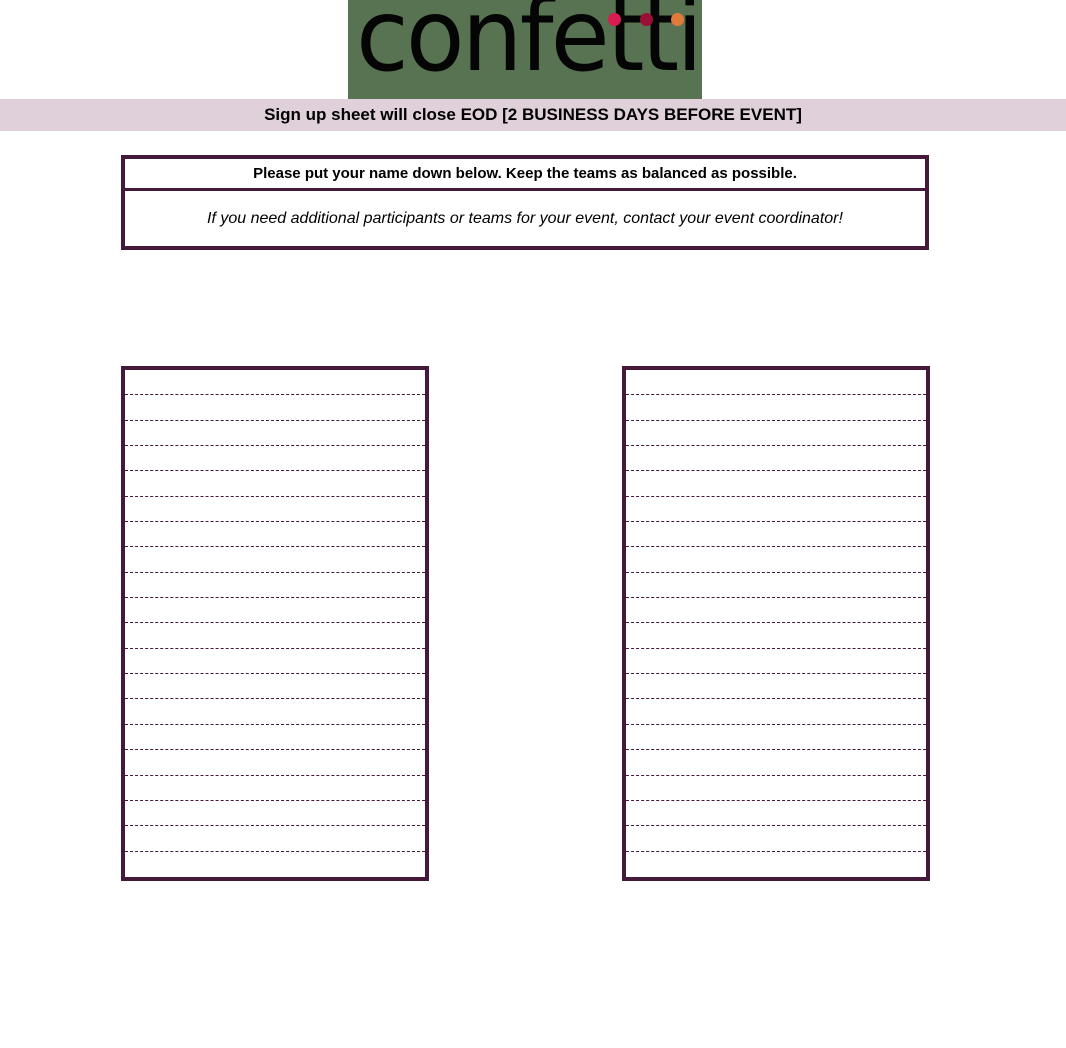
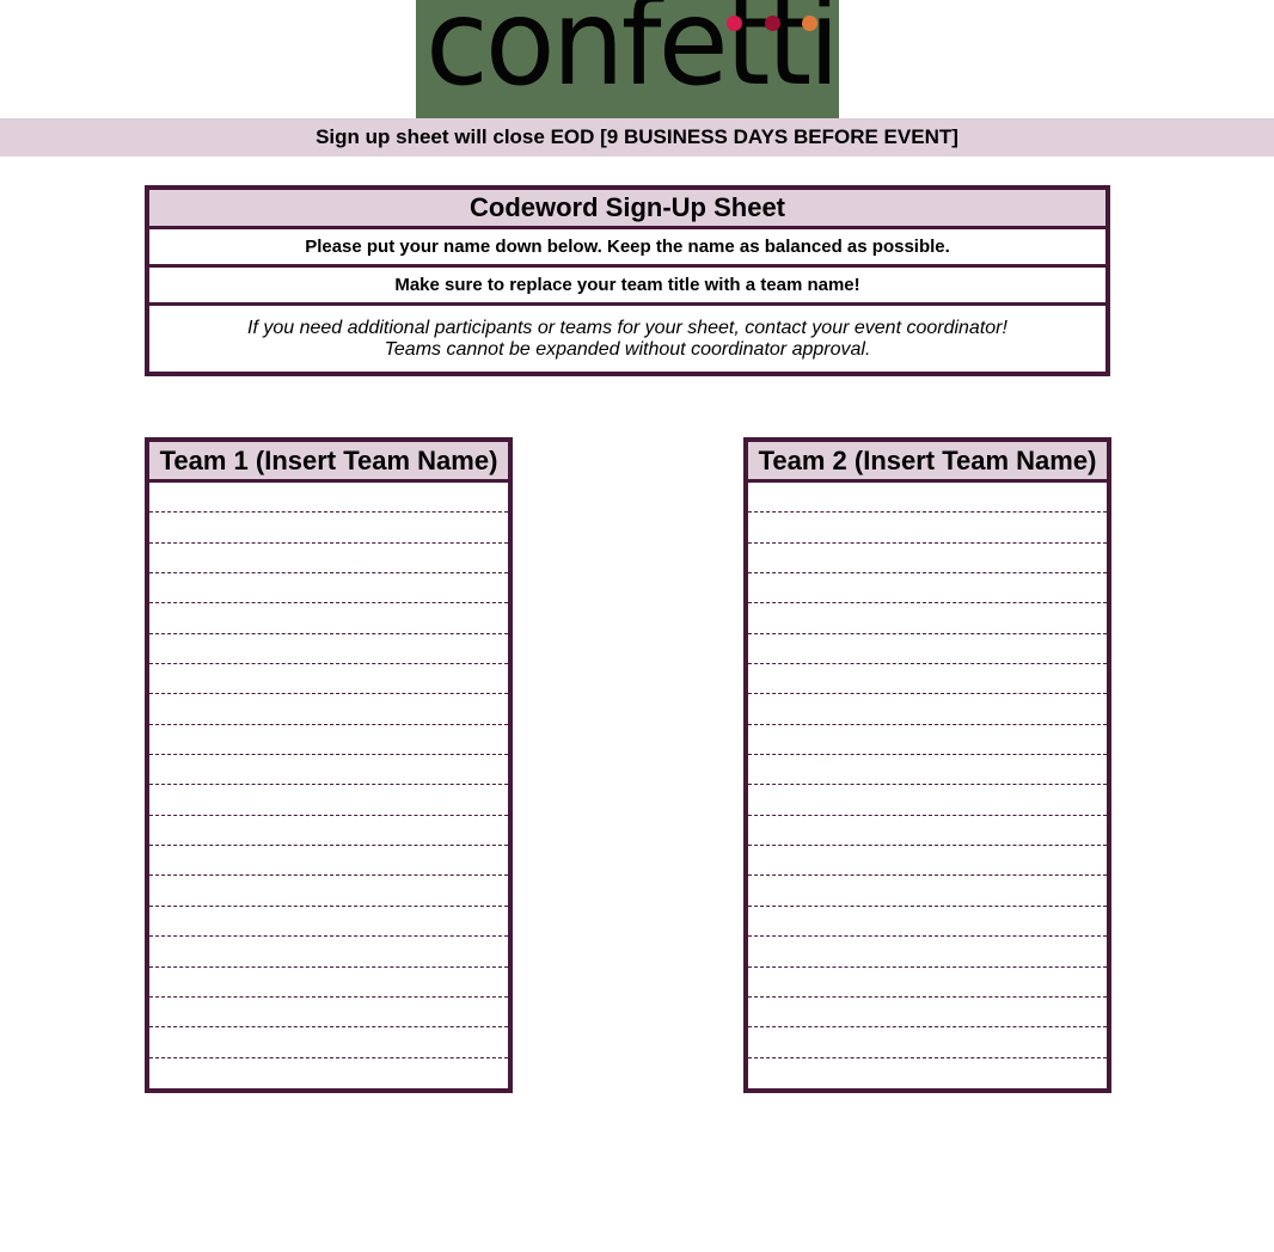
  confetti
- Sign up sheet will close EOD [2 BUSINESS DAYS BEFORE EVENT]
+ Sign up sheet will close EOD [9 BUSINESS DAYS BEFORE EVENT]
+ Codeword Sign-Up Sheet
- Please put your name down below. Keep the teams as balanced as possible.
+ Please put your name down below. Keep the name as balanced as possible.
+ Make sure to replace your team title with a team name!
- If you need additional participants or teams for your event, contact your event coordinator!
+ If you need additional participants or teams for your sheet, contact your event coordinator!
+ Teams cannot be expanded without coordinator approval.
+ Team 1 (Insert Team Name)
+ Team 2 (Insert Team Name)
